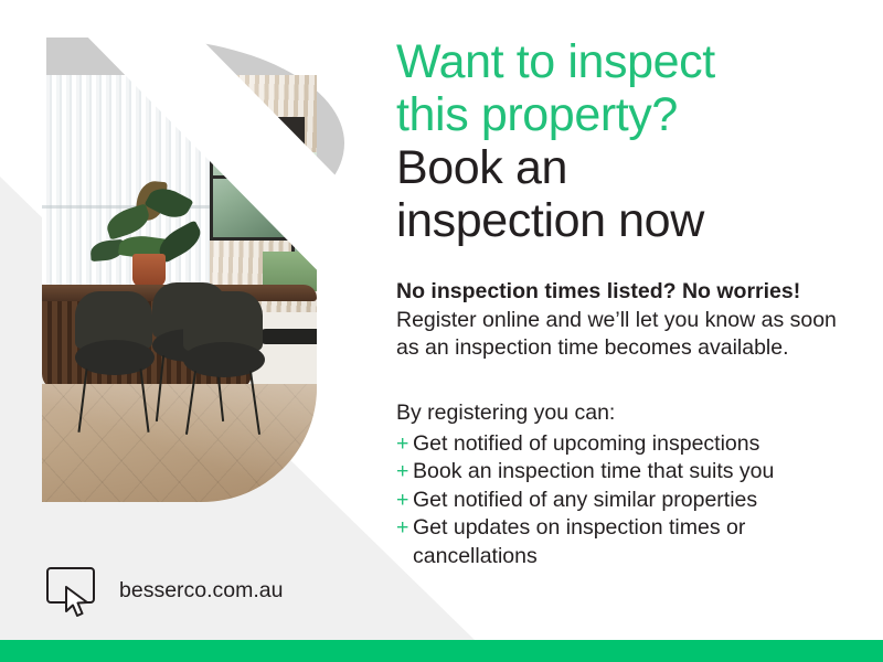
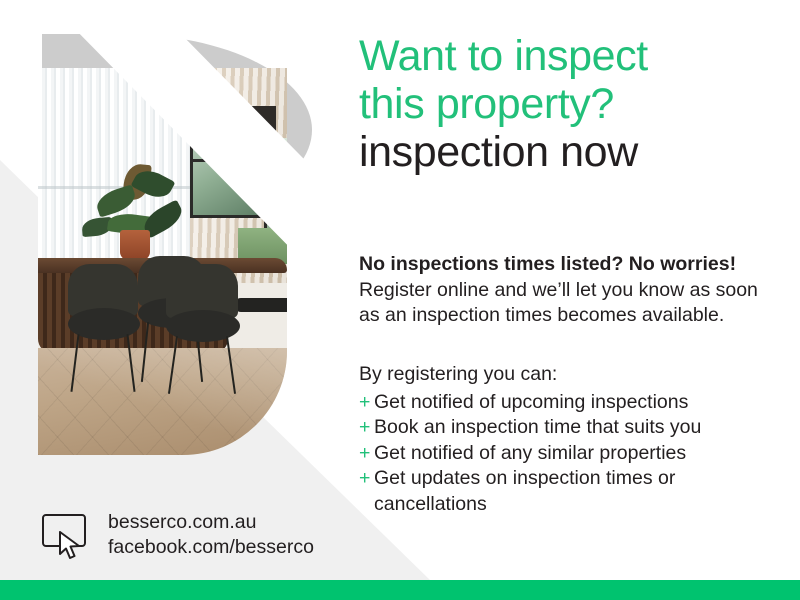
  Want to inspect
  this property?
- Book an
  inspection now
- No inspection times listed? No worries!
+ No inspections times listed? No worries!
- Register online and we’ll let you know as soon as an inspection time becomes available.
+ Register online and we’ll let you know as soon as an inspection times becomes available.
  By registering you can:
  +
  Get notified of upcoming inspections
  +
  Book an inspection time that suits you
  +
  Get notified of any similar properties
  +
  Get updates on inspection times or cancellations
  besserco.com.au
+ facebook.com/besserco
